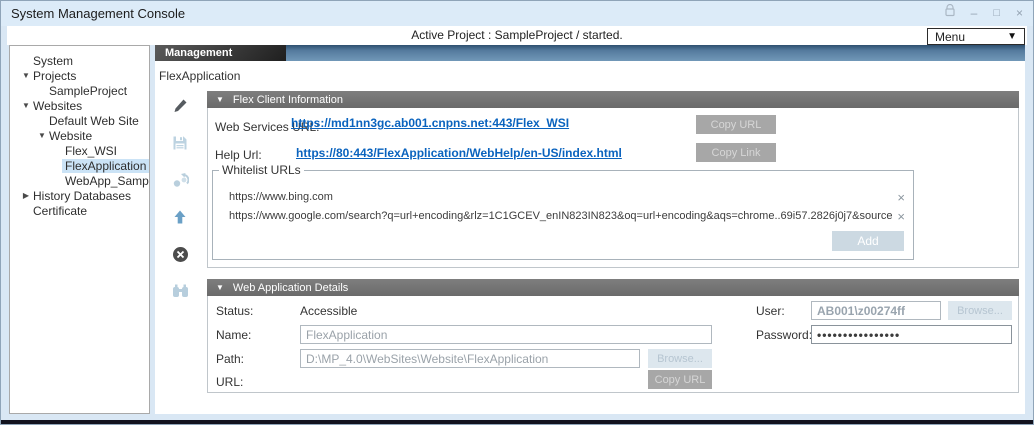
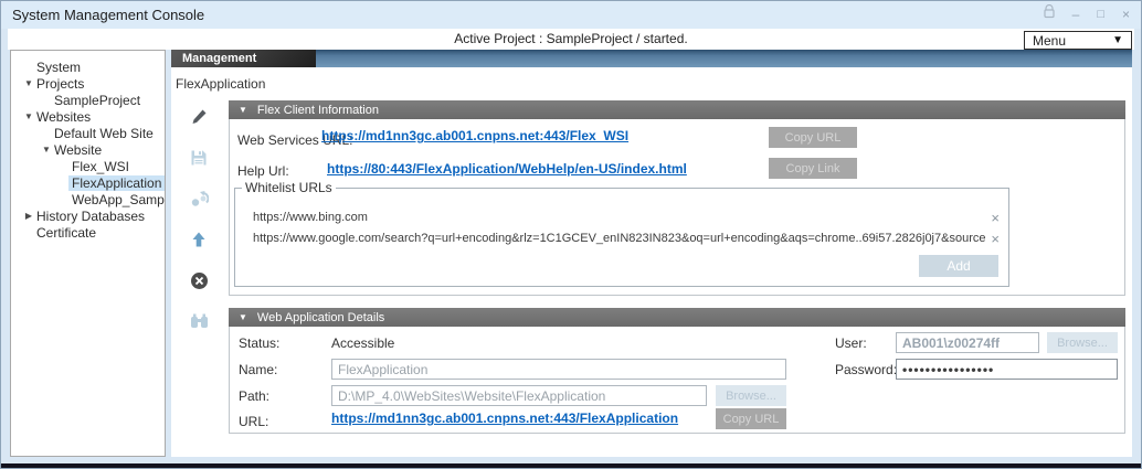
  System Management Console
  –
  □
  ×
  Active Project : SampleProject / started.
  Menu
  ▼
  Management
  System
  ▼
  Projects
  SampleProject
  ▼
  Websites
  Default Web Site
  ▼
  Website
  Flex_WSI
  FlexApplication
  WebApp_Samp
  ▶
  History Databases
  Certificate
  FlexApplication
  ▼
  Flex Client Information
  Web Services URL:
  https://md1nn3gc.ab001.cnpns.net:443/Flex_WSI
  Copy URL
  Help Url:
  https://80:443/FlexApplication/WebHelp/en-US/index.html
  Copy Link
  Whitelist URLs
  https://www.bing.com
  ×
  https://www.google.com/search?q=url+encoding&rlz=1C1GCEV_enIN823IN823&oq=url+encoding&aqs=chrome..69i57.2826j0j7&source
  ×
  Add
  ▼
  Web Application Details
  Status:
  Accessible
  Name:
  FlexApplication
  Path:
  D:\MP_4.0\WebSites\Website\FlexApplication
  Browse...
  URL:
+ https://md1nn3gc.ab001.cnpns.net:443/FlexApplication
  Copy URL
  User:
  AB001\z00274ff
  Browse...
  Password
  ••••••••••••••••
